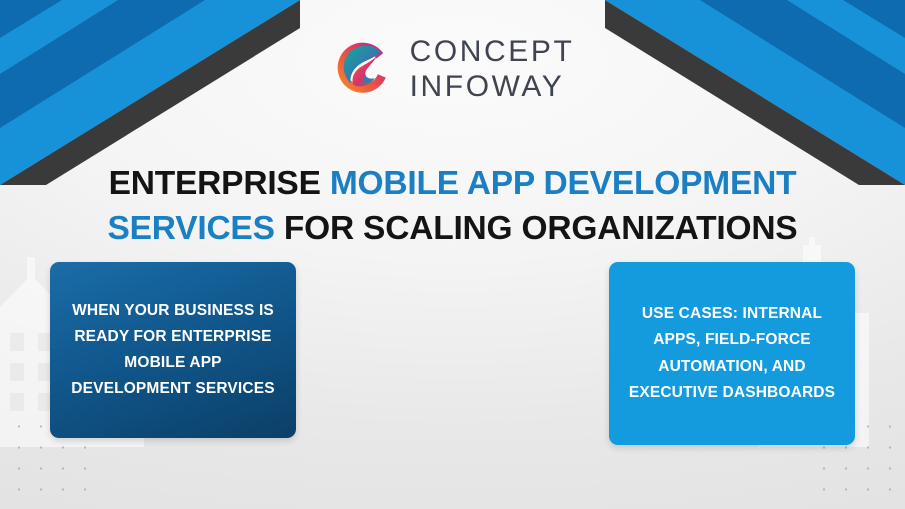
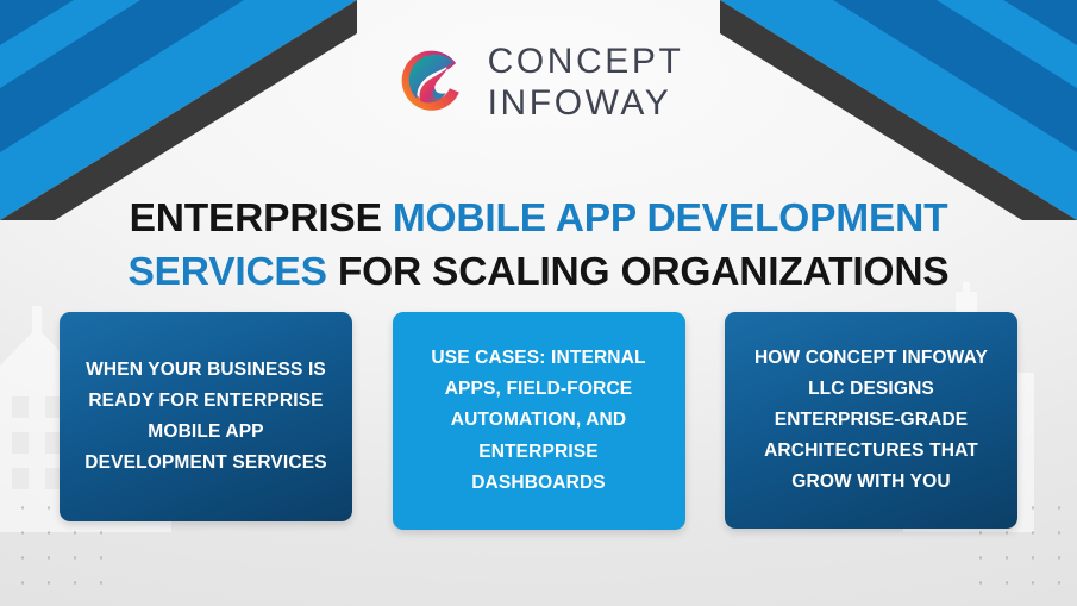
  CONCEPT
  INFOWAY
  ENTERPRISE MOBILE APP DEVELOPMENT SERVICES FOR SCALING ORGANIZATIONS
  WHEN YOUR BUSINESS IS READY FOR ENTERPRISE MOBILE APP DEVELOPMENT SERVICES
- USE CASES: INTERNAL APPS, FIELD-FORCE AUTOMATION, AND EXECUTIVE DASHBOARDS
+ USE CASES: INTERNAL APPS, FIELD-FORCE AUTOMATION, AND ENTERPRISE DASHBOARDS
+ HOW CONCEPT INFOWAY LLC DESIGNS ENTERPRISE-GRADE ARCHITECTURES THAT GROW WITH YOU
